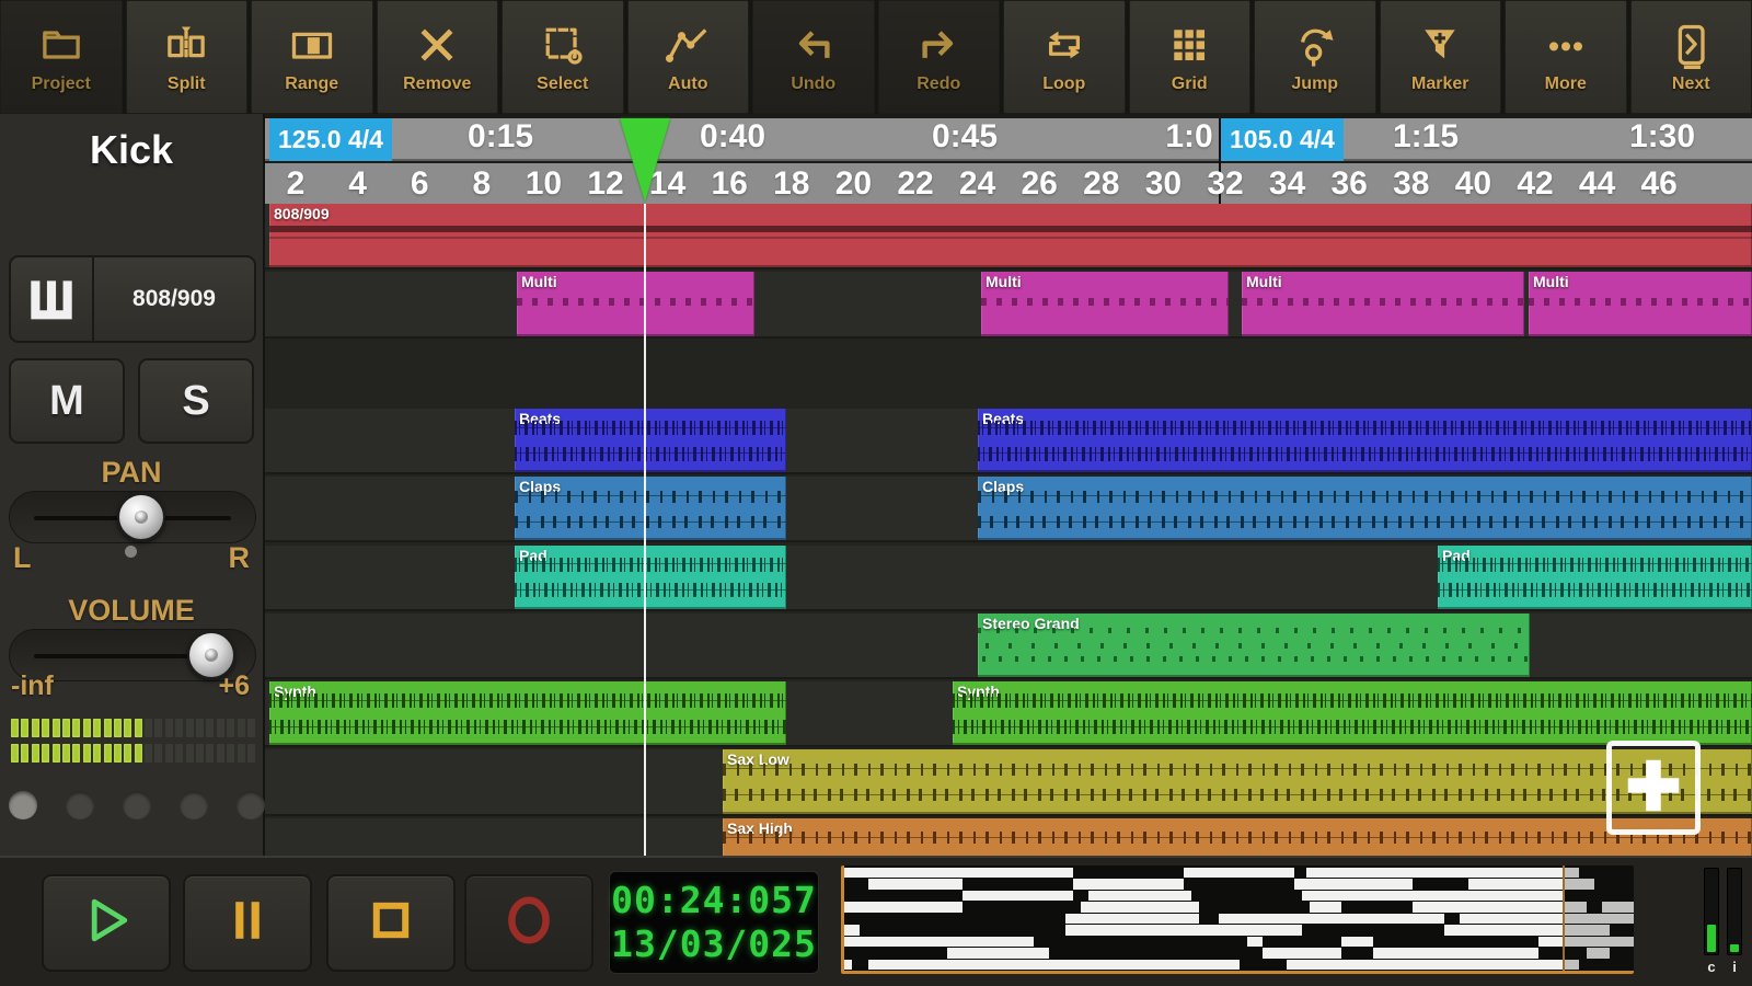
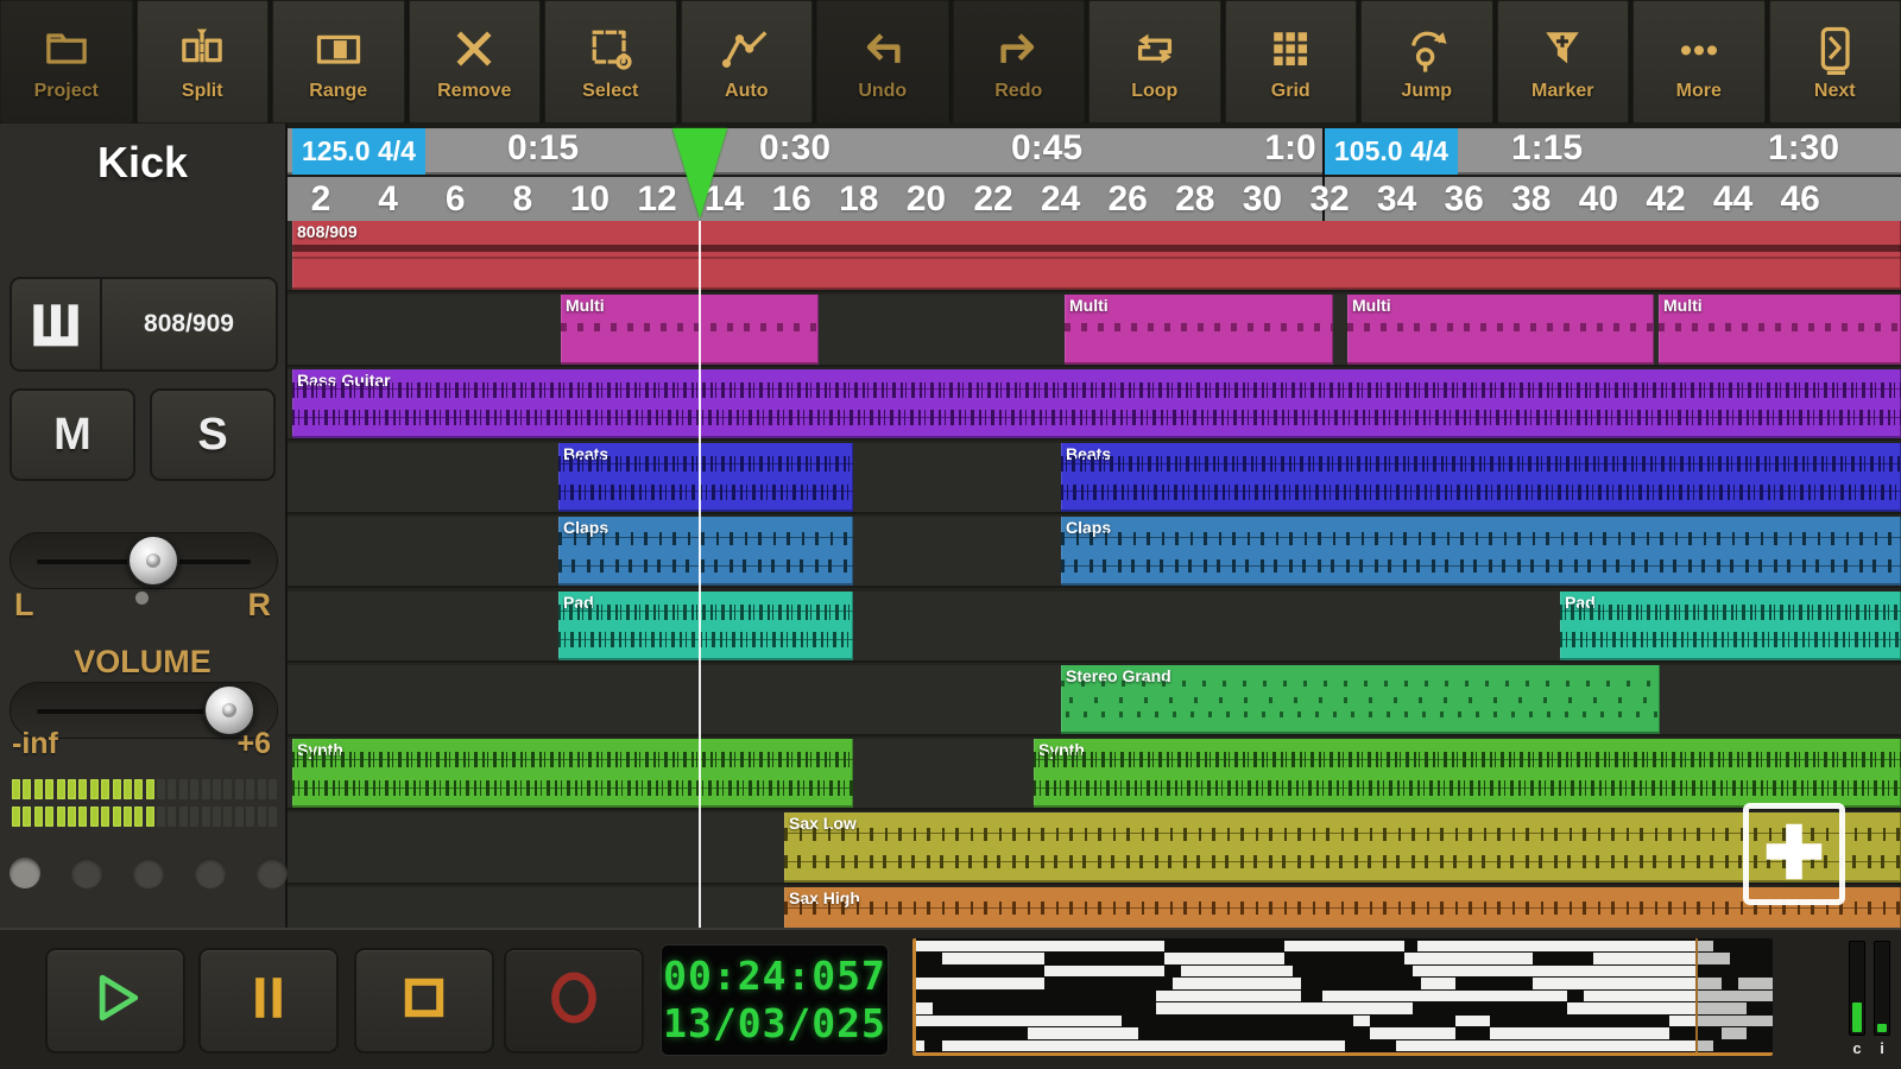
  Project
  Split
  Range
  Remove
  Select
  Auto
  Undo
  Redo
  Loop
  Grid
  Jump
  Marker
  More
  Next
  Kick
  808/909
  M
  S
- PAN
  L
  R
  VOLUME
  -inf
  +6
  0:15
- 0:40
+ 0:30
  0:45
  1:0
  1:15
  1:30
  125.0 4/4
  105.0 4/4
  2
  4
  6
  8
  10
  12
  14
  16
  18
  20
  22
  24
  26
  28
  30
  32
  34
  36
  38
  40
  42
  44
  46
  808/909
  Multi
  Multi
  Multi
  Multi
+ Bass Guitar
  Beats
  Beats
  Claps
  Claps
  Pad
  Pad
  Stereo Grand
  Synth
  Synth
  Sax Low
  Sax High
  00:24:057
  13/03/025
  c
  i
